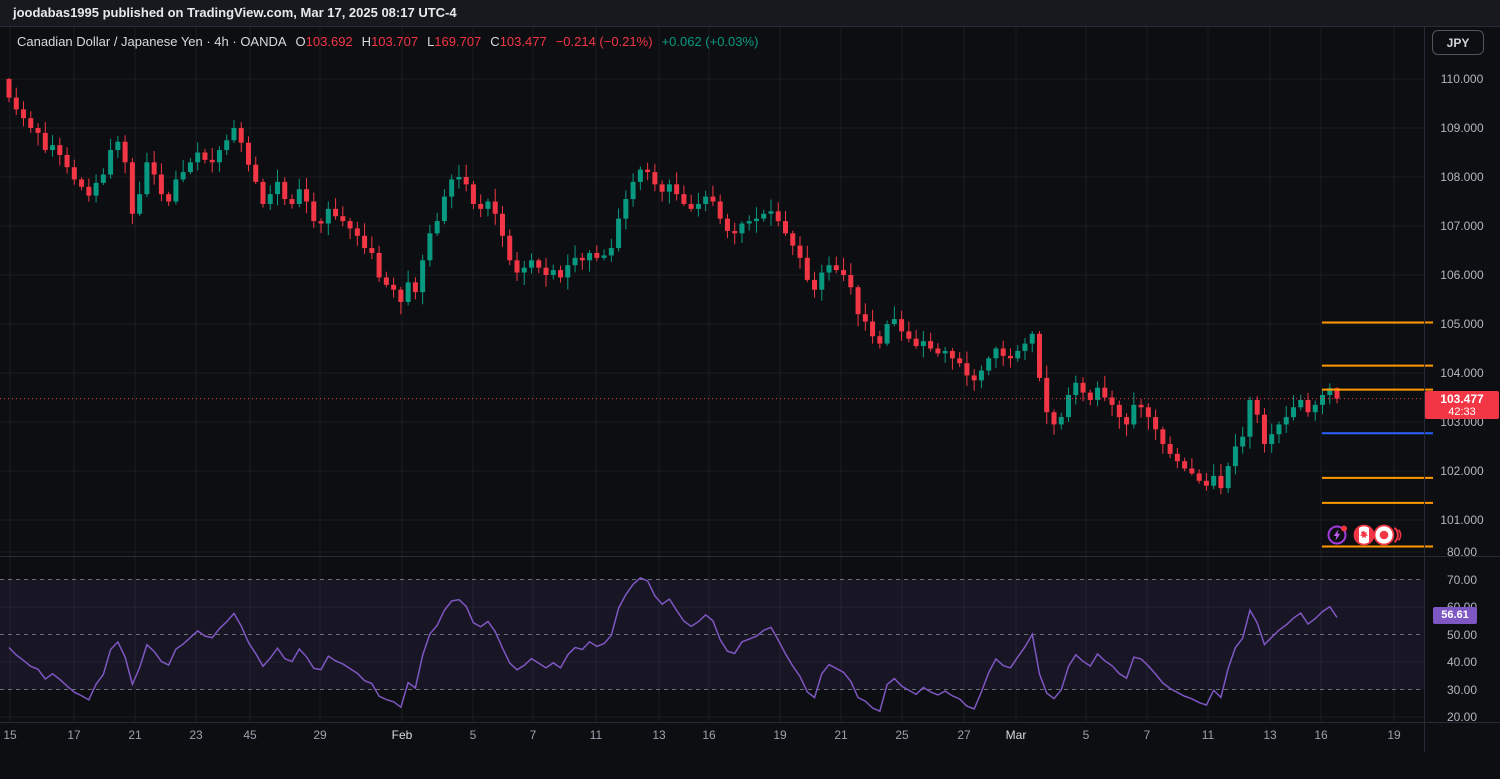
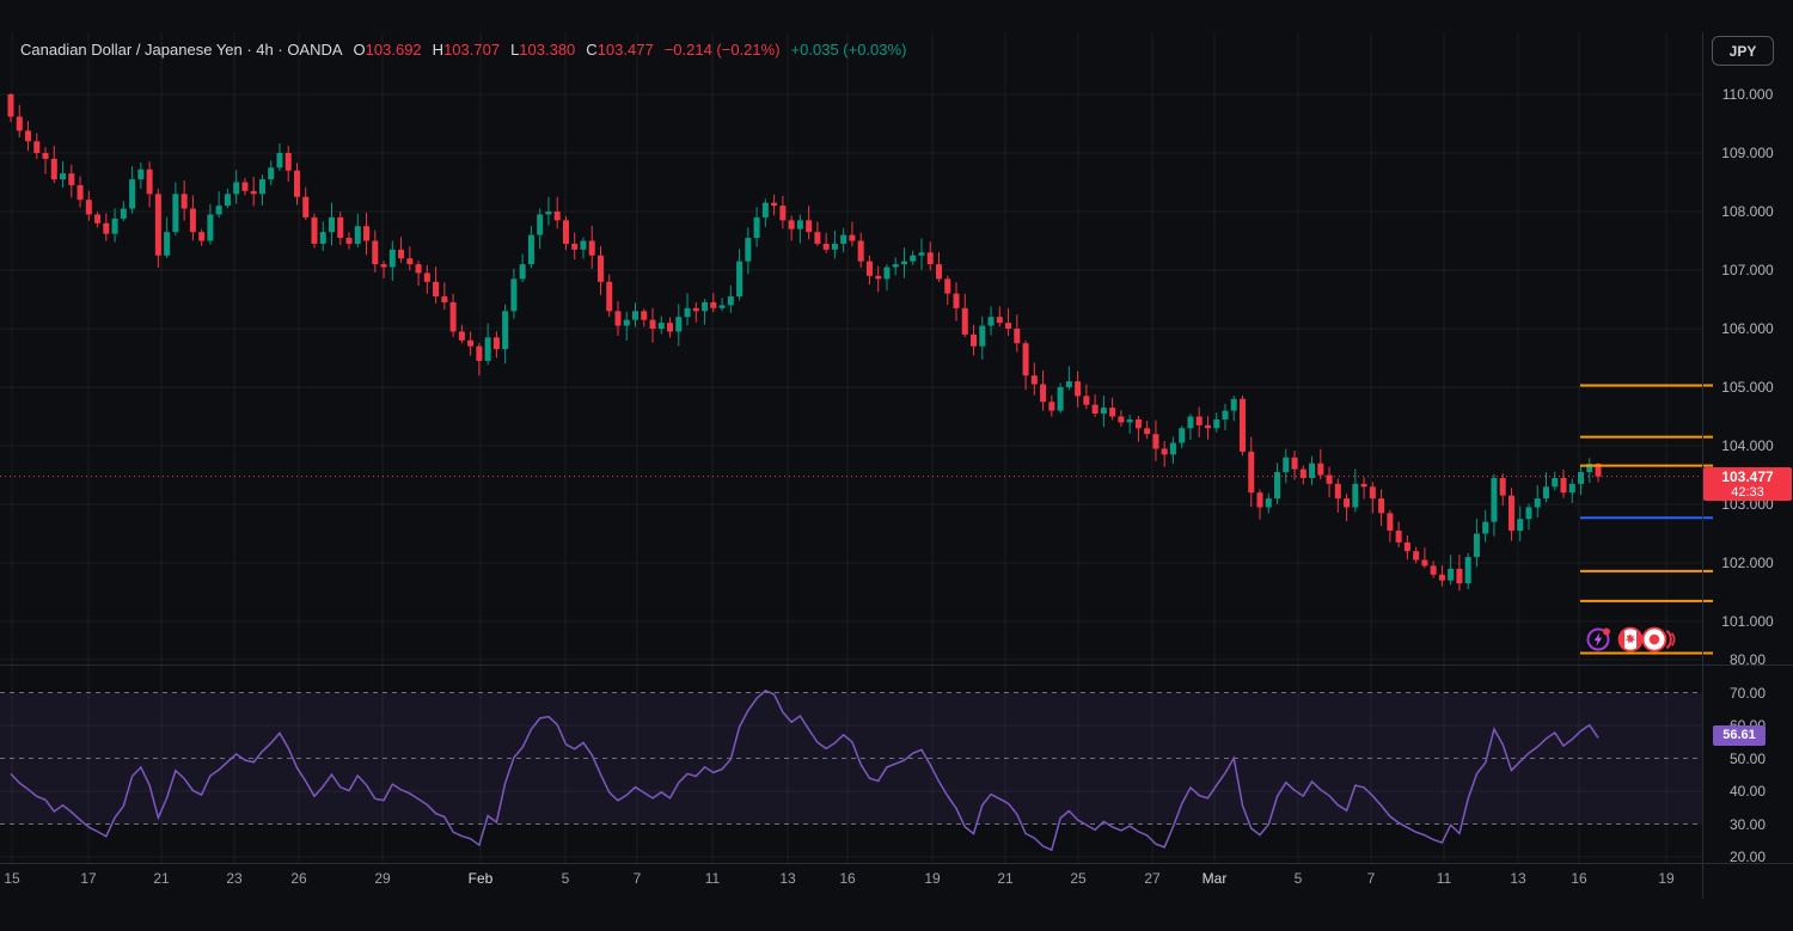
- joodabas1995 published on TradingView.com, Mar 17, 2025 08:17 UTC-4
  Canadian Dollar / Japanese Yen · 4h · OANDA
  O103.692
  H103.707
- L169.707
+ L103.380
  C103.477
  −0.214 (−0.21%)
- +0.062 (+0.03%)
+ +0.035 (+0.03%)
  JPY
  110.000
  109.000
  108.000
  107.000
  106.000
  105.000
  104.000
  103.000
  102.000
  101.000
  80.00
  70.00
  50.00
  40.00
  30.00
  20.00
  15
  17
  21
  23
- 45
+ 26
  29
  Feb
  5
  7
  11
  13
  16
  19
  21
  25
  27
  Mar
  5
  7
  11
  13
  16
  19
  103.477
  42:33
  56.61
